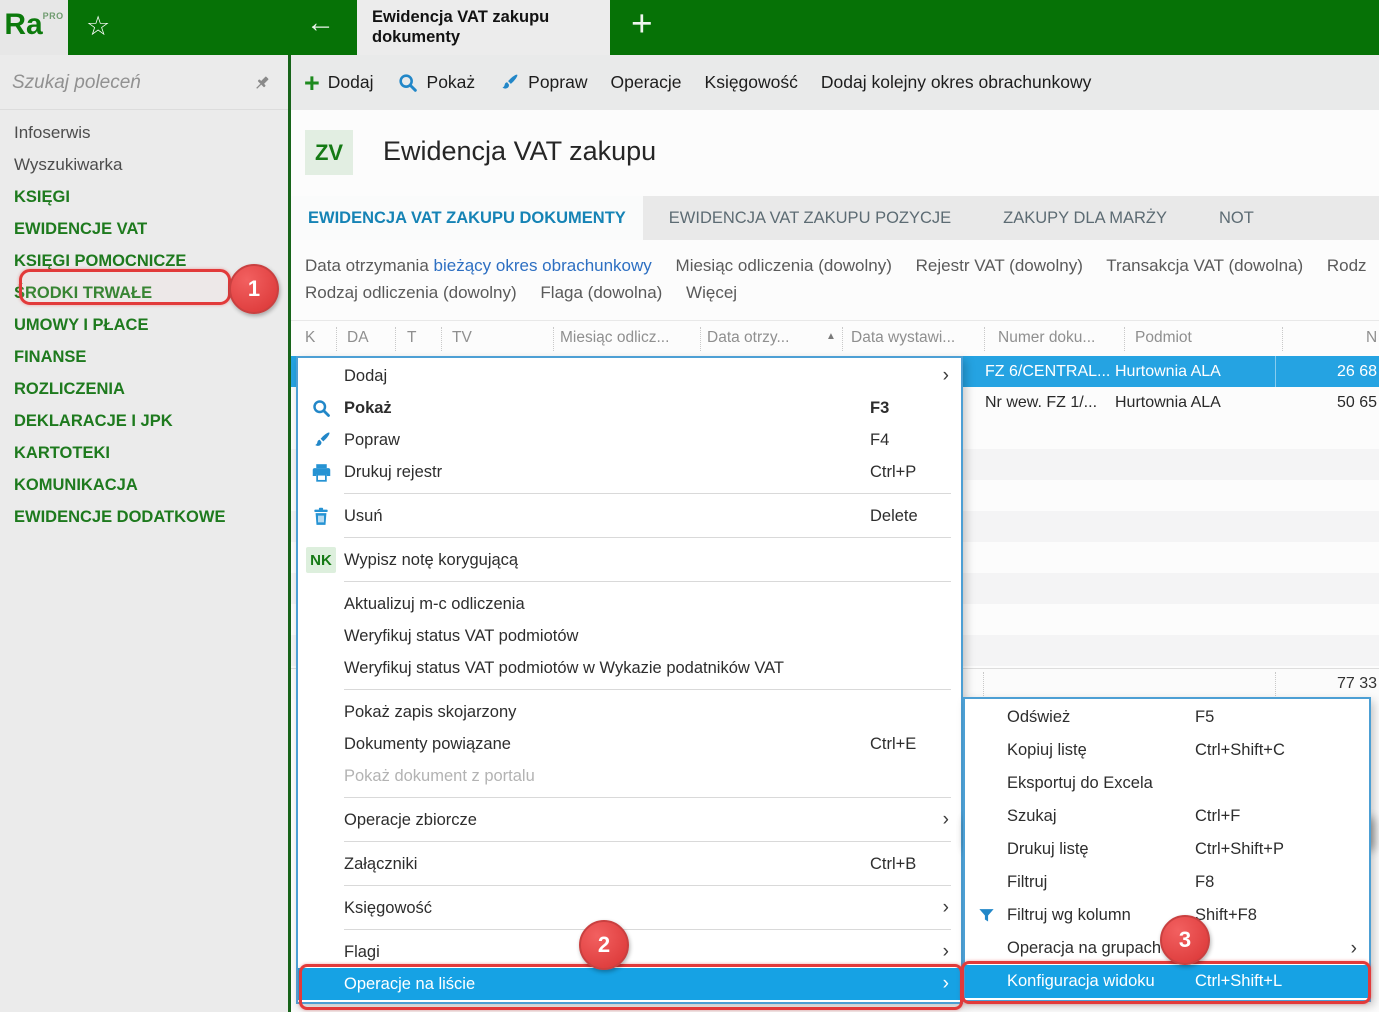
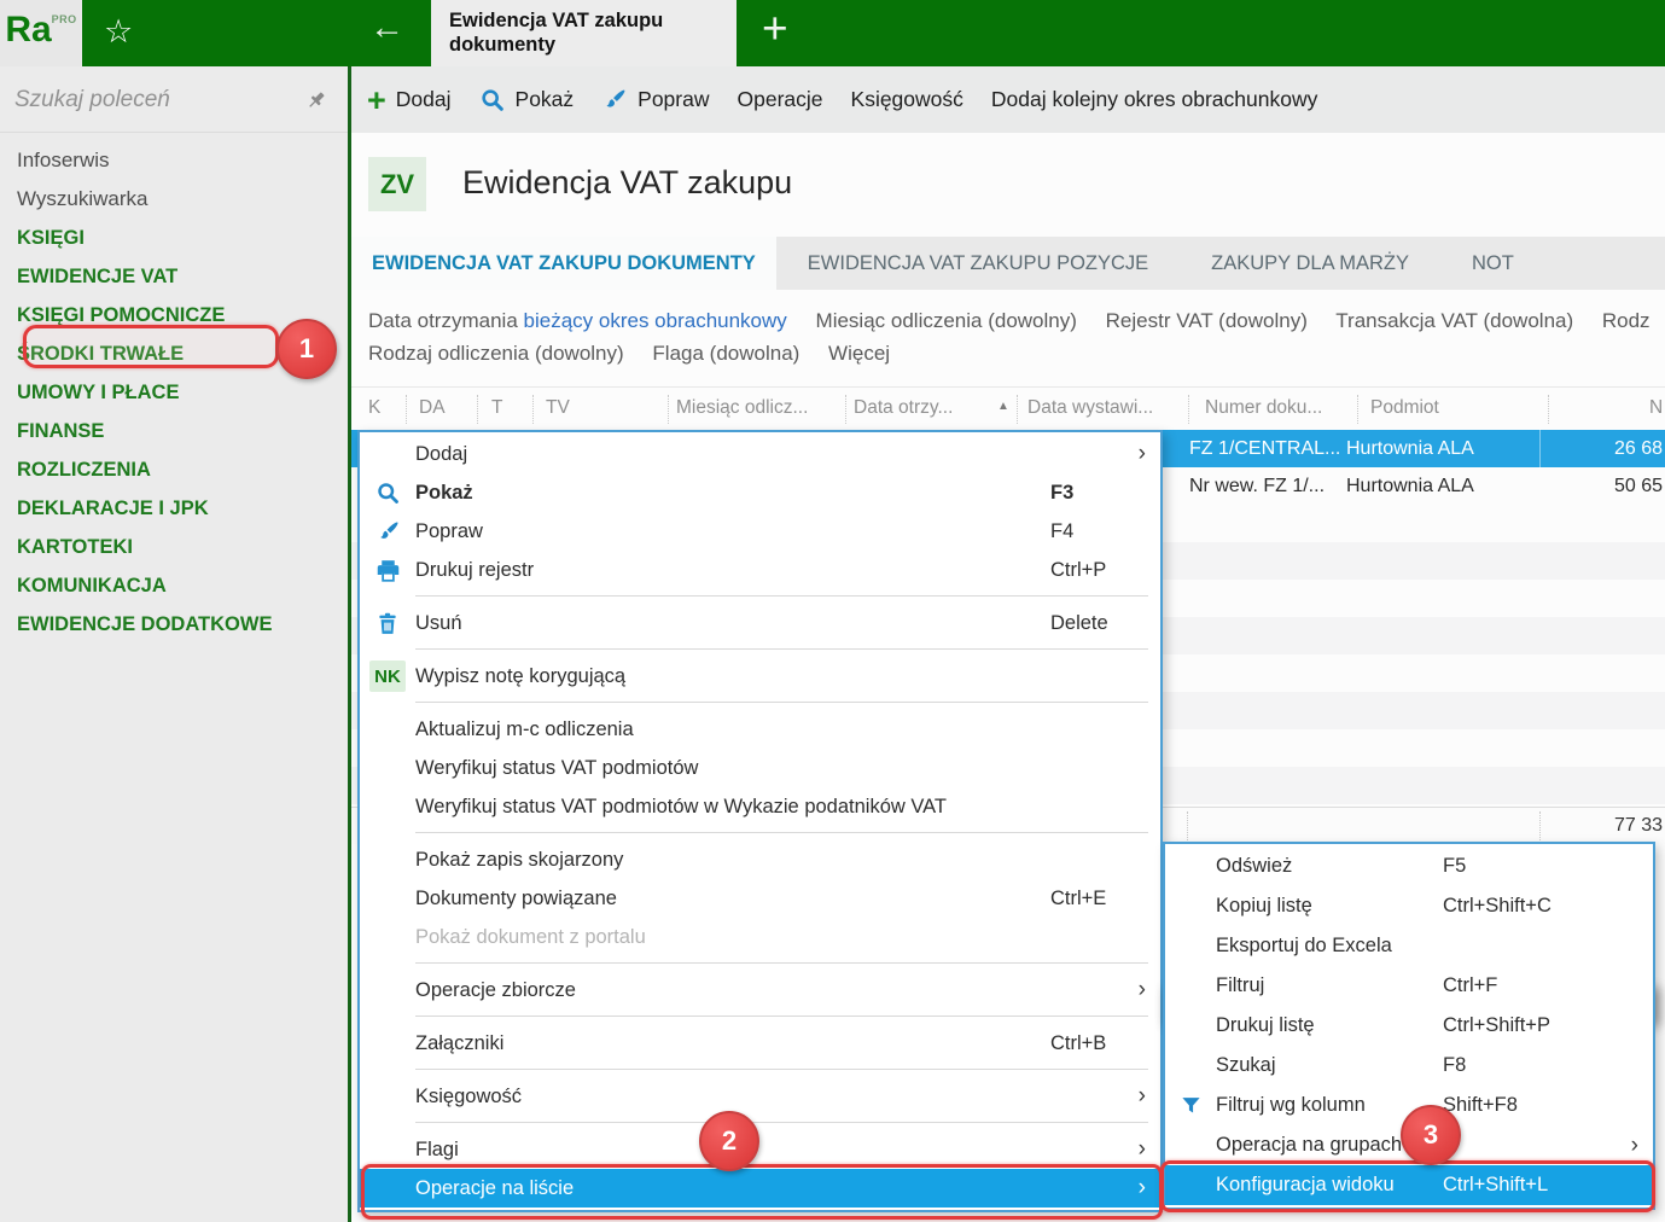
  Ra
  PRO
  ☆
  ←
  Ewidencja VAT zakupu dokumenty
  +
  Szukaj poleceń
  Infoserwis
  Wyszukiwarka
  KSIĘGI
  EWIDENCJE VAT
  KSIĘGI POMOCNICZE
  ŚRODKI TRWAŁE
  UMOWY I PŁACE
  FINANSE
  ROZLICZENIA
  DEKLARACJE I JPK
  KARTOTEKI
  KOMUNIKACJA
  EWIDENCJE DODATKOWE
  +
  Dodaj
  Pokaż
  Popraw
  Operacje
  Księgowość
  Dodaj kolejny okres obrachunkowy
  ZV
  Ewidencja VAT zakupu
  EWIDENCJA VAT ZAKUPU DOKUMENTY
  EWIDENCJA VAT ZAKUPU POZYCJE
  ZAKUPY DLA MARŻY
  NOT
  Data otrzymania bieżący okres obrachunkowy Miesiąc odliczenia (dowolny) Rejestr VAT (dowolny) Transakcja VAT (dowolna) Rodz
  Rodzaj odliczenia (dowolny) Flaga (dowolna) Więcej
  K
  DA
  T
  TV
  Miesiąc odlicz...
  Data otrzy...
  ▲
  Data wystawi...
  Numer doku...
  Podmiot
  N
- FZ 6/CENTRAL...
+ FZ 1/CENTRAL...
  Hurtownia ALA
  26 68
  Nr wew. FZ 1/...
  Hurtownia ALA
  50 65
  77 33
  Dodaj
  ›
  Pokaż
  F3
  Popraw
  F4
  Drukuj rejestr
  Ctrl+P
  Usuń
  Delete
  NK
  Wypisz notę korygującą
  Aktualizuj m-c odliczenia
  Weryfikuj status VAT podmiotów
  Weryfikuj status VAT podmiotów w Wykazie podatników VAT
  Pokaż zapis skojarzony
  Dokumenty powiązane
  Ctrl+E
  Pokaż dokument z portalu
  Operacje zbiorcze
  ›
  Załączniki
  Ctrl+B
  Księgowość
  ›
  Flagi
  ›
  Operacje na liście
  ›
  Odśwież
  F5
  Kopiuj listę
  Ctrl+Shift+C
  Eksportuj do Excela
- Szukaj
+ Filtruj
  Ctrl+F
  Drukuj listę
  Ctrl+Shift+P
- Filtruj
+ Szukaj
  F8
  Filtruj wg kolumn
  Shift+F8
  Operacja na grupach
  ›
  Konfiguracja widoku
  Ctrl+Shift+L
  1
  2
  3
